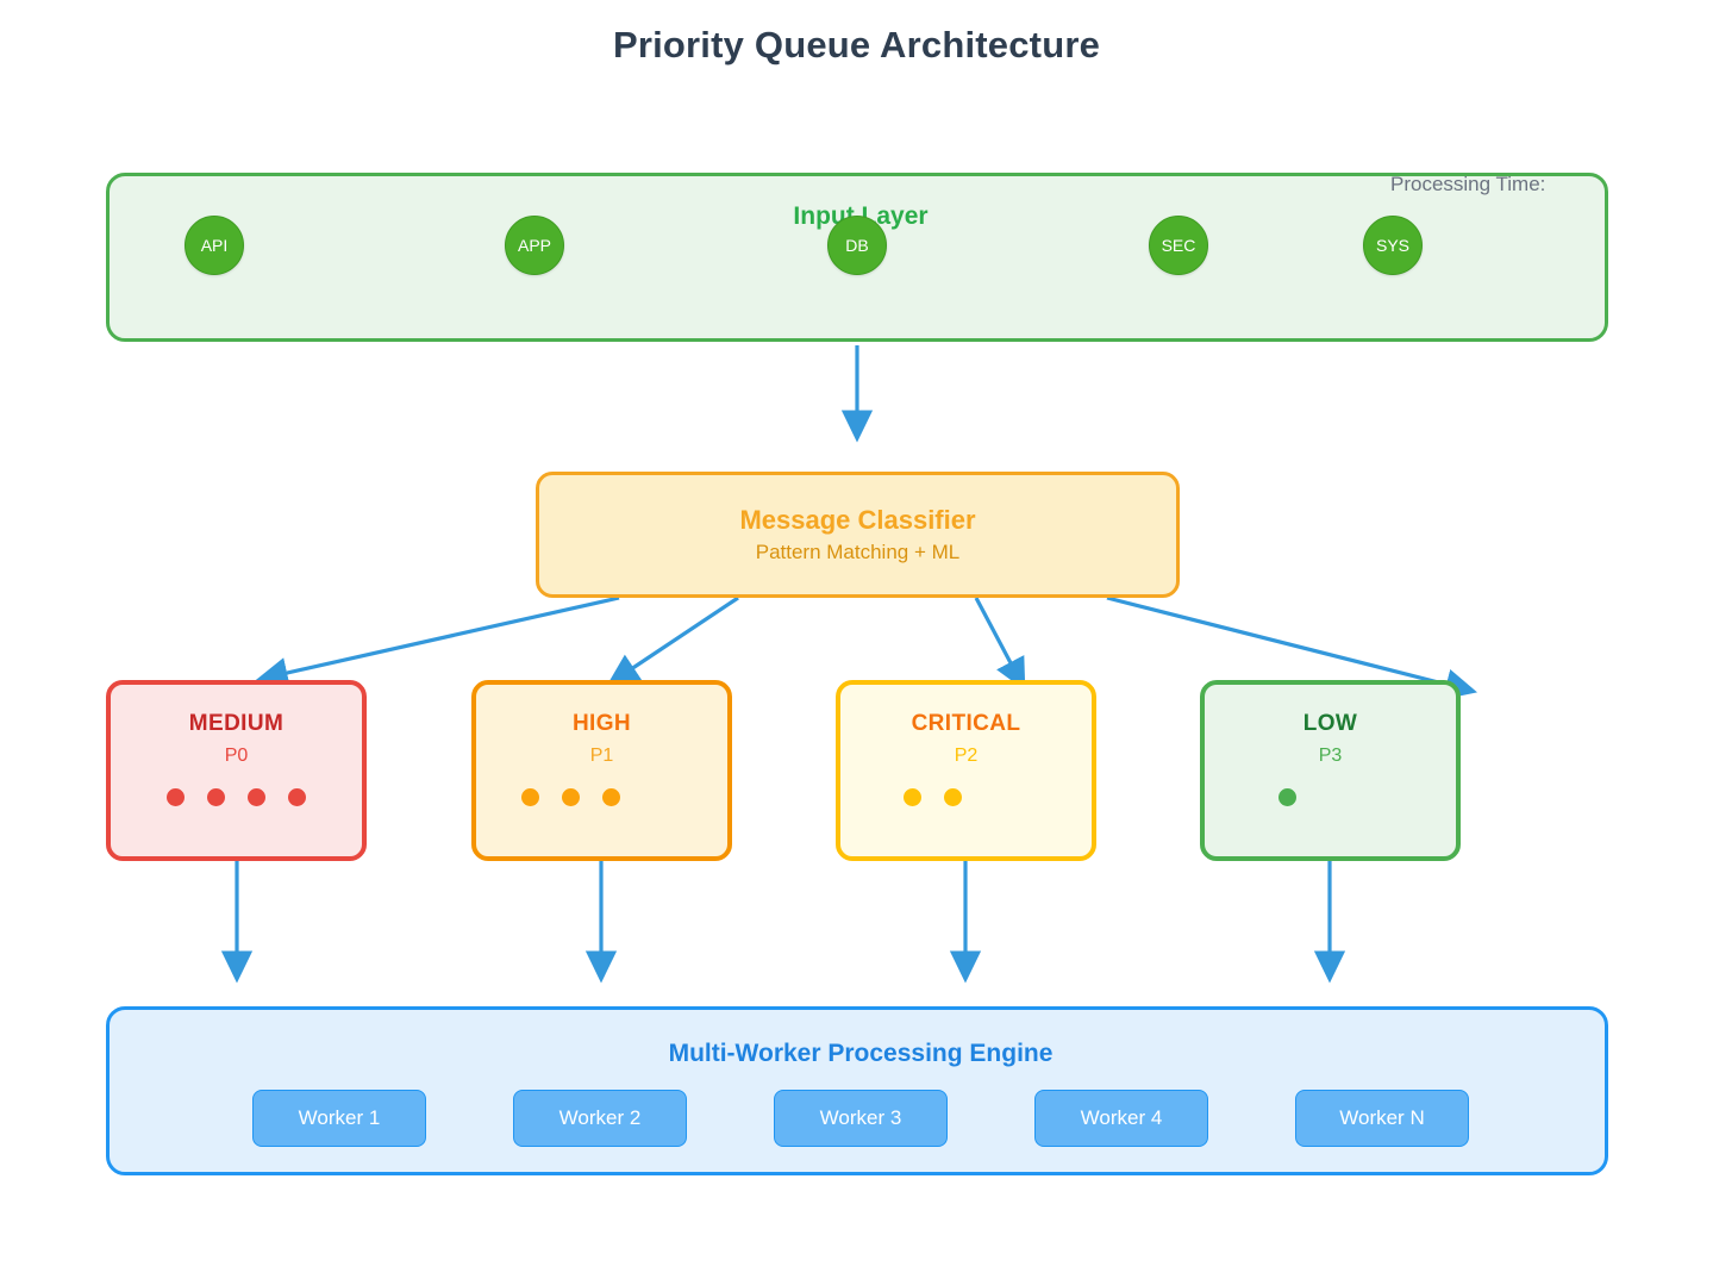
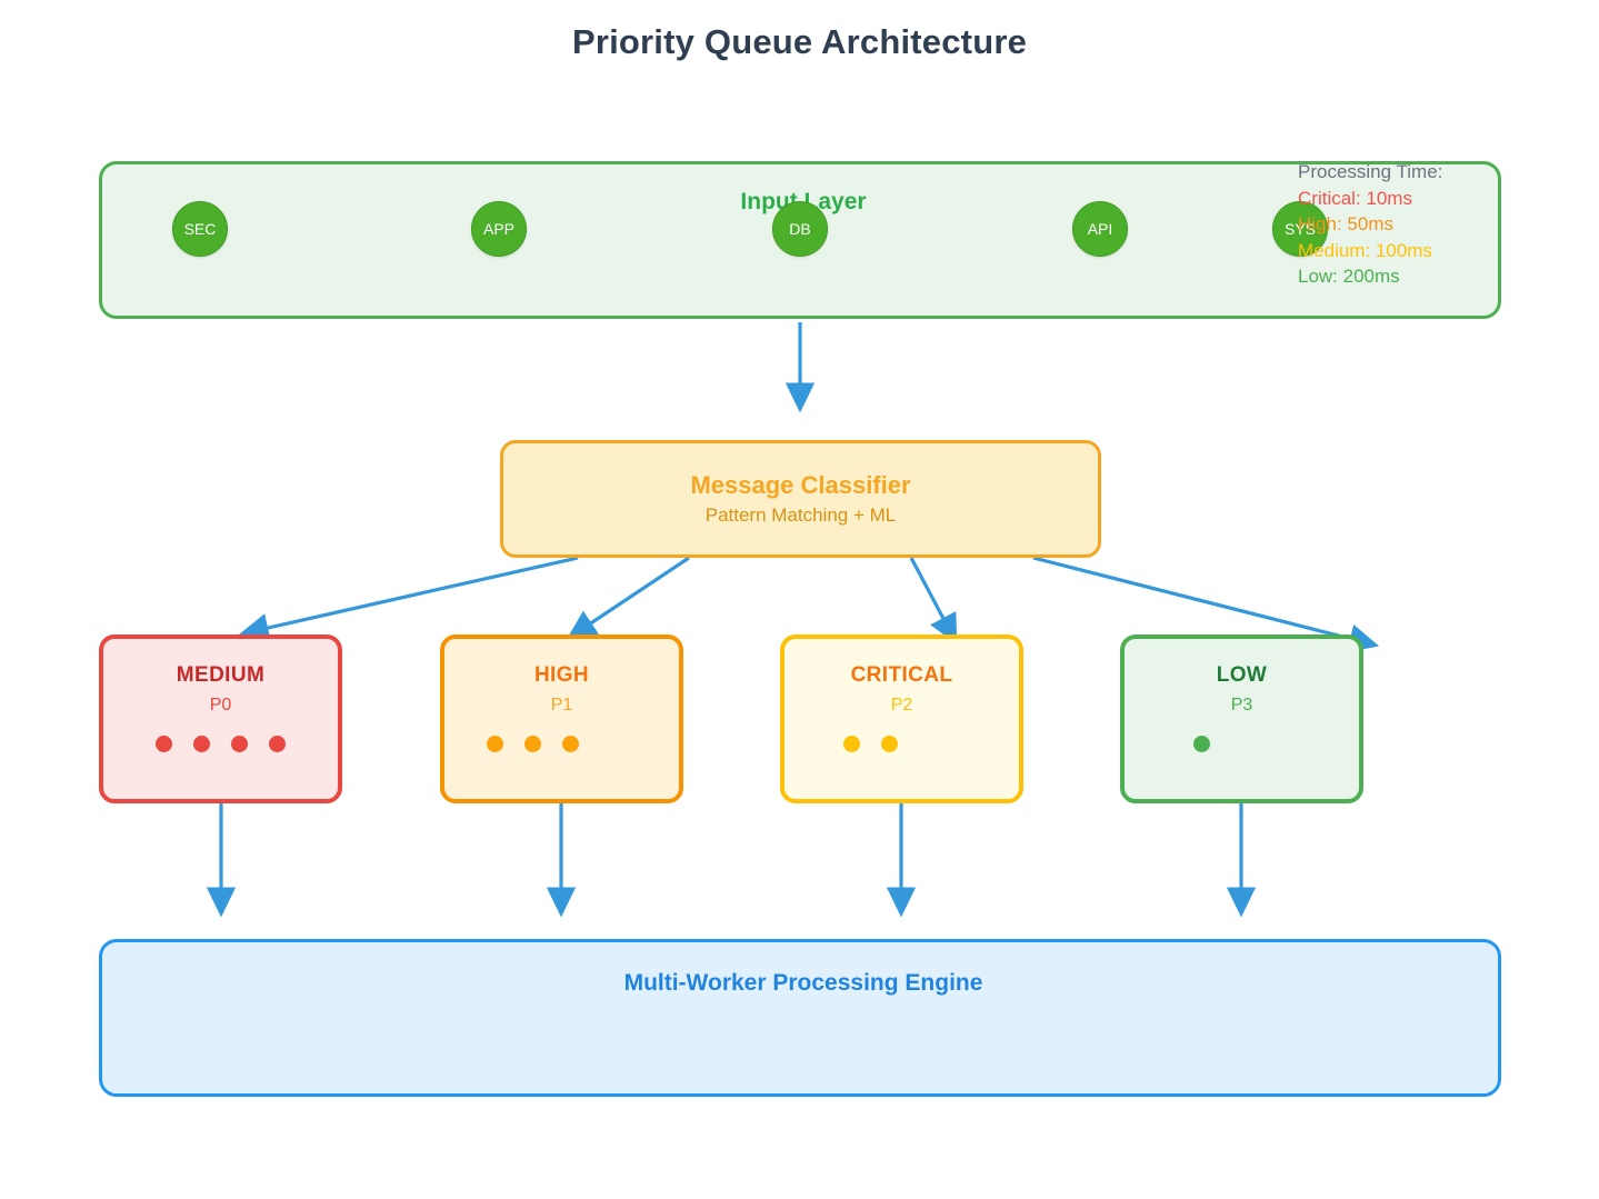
  Priority Queue Architecture
  Inpu Layer
- API
+ SEC
  APP
  DB
- SEC
+ API
  SYS
  Processing Time:
+ Critical: 10ms
+ High: 50ms
+ Medium: 100ms
+ Low: 200ms
  Message Classifier
  Pattern Matching + ML
  MEDIUM
  P0
  HIGH
  P1
  CRITICAL
  P2
  LOW
  P3
  Multi-Worker Processing Engine
- Worker 1
- Worker 2
- Worker 3
- Worker 4
- Worker N
